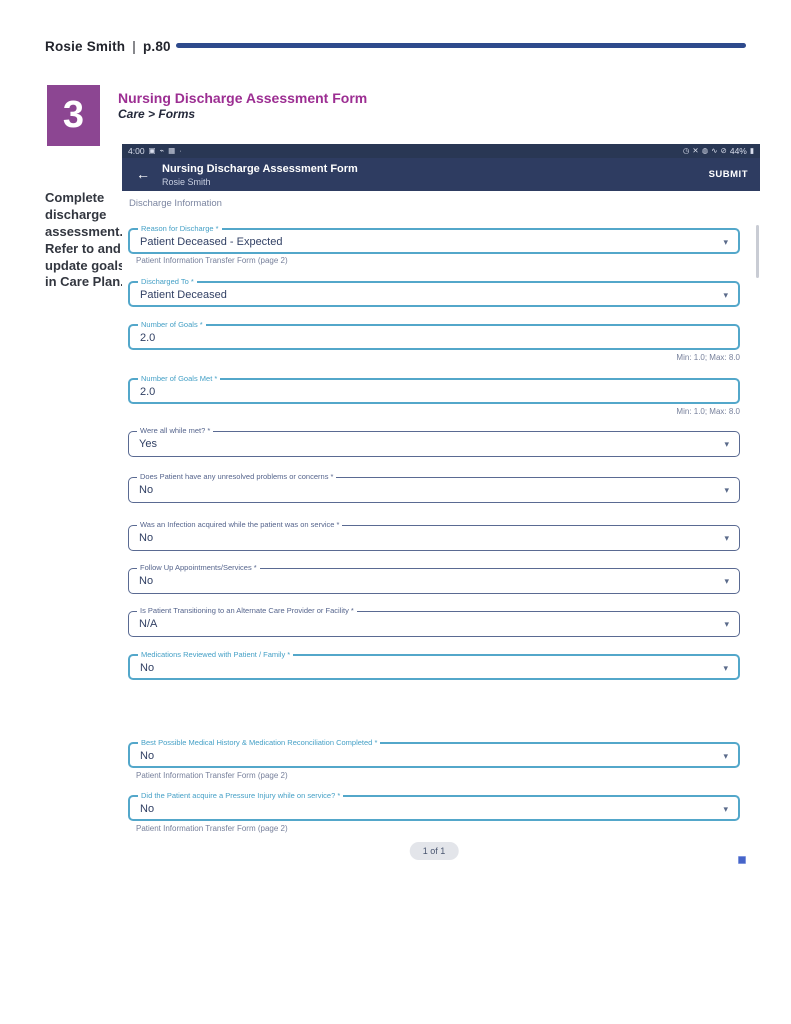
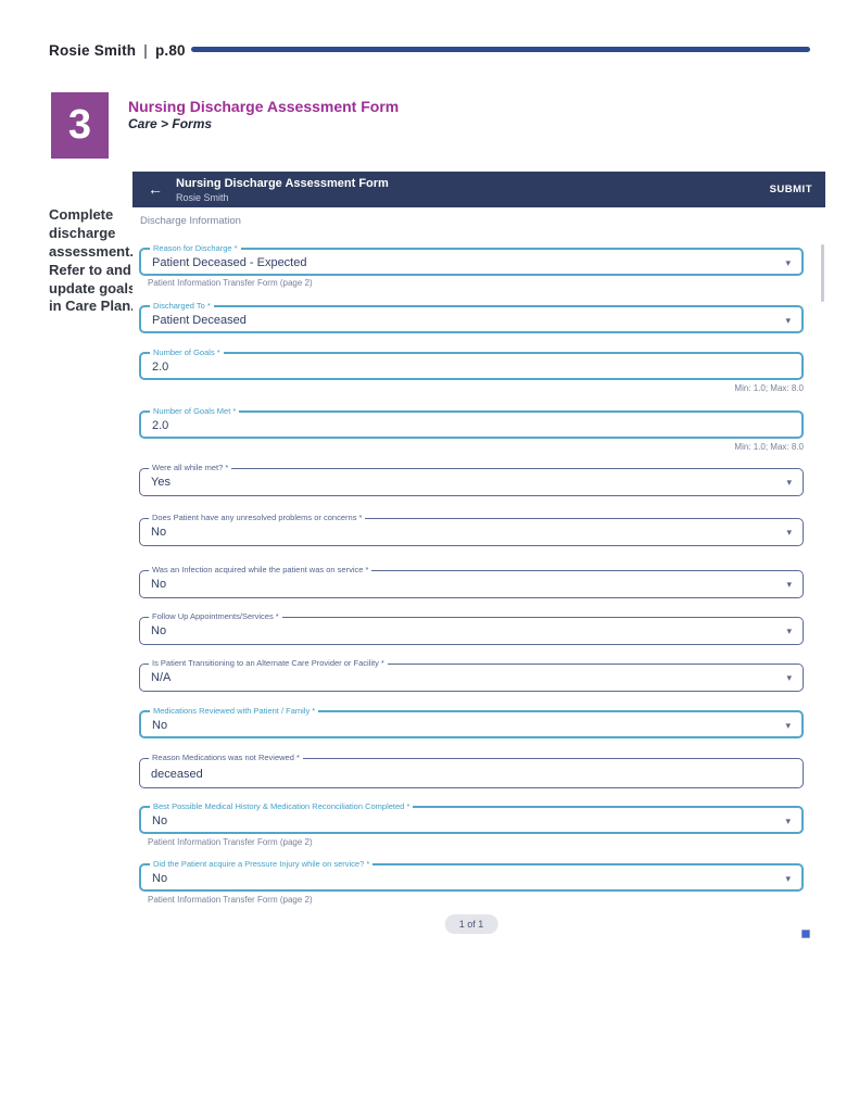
  Rosie Smith | p.80
  3
  Nursing Discharge Assessment Form
  Care > Forms
  Complete discharge assessment Refer to and update goal in Care Plan
- 4:00
- ▣
- ⌁
- ▦
- ·
- ◷
- ✕
- ◍
- ∿
- ⊘
- 44%
- ▮
  ←
  Nursing Discharge Assessment Form
  Rosie Smith
  SUBMIT
  Discharge Information
  Reason for Discharge *
  Patient Deceased - Expected
  ▾
  Patient Information Transfer Form (page 2)
  Discharged To *
  Patient Deceased
  ▾
  Number of Goals *
  2.0
  Min: 1.0; Max: 8.0
  Number of Goals Met *
  2.0
  Min: 1.0; Max: 8.0
  Were all while met? *
  Yes
  ▾
  Does Patient have any unresolved problems or concerns *
  No
  ▾
  Was an Infection acquired while the patient was on service *
  No
  ▾
  Follow Up Appointments/Services *
  No
  ▾
  Is Patient Transitioning to an Alternate Care Provider or Facility *
  N/A
  ▾
  Medications Reviewed with Patient / Family *
  No
  ▾
+ Reason Medications was not Reviewed *
+ deceased
  Best Possible Medical History & Medication Reconciliation Completed *
  No
  ▾
  Patient Information Transfer Form (page 2)
  Did the Patient acquire a Pressure Injury while on service? *
  No
  ▾
  Patient Information Transfer Form (page 2)
  1 of 1
